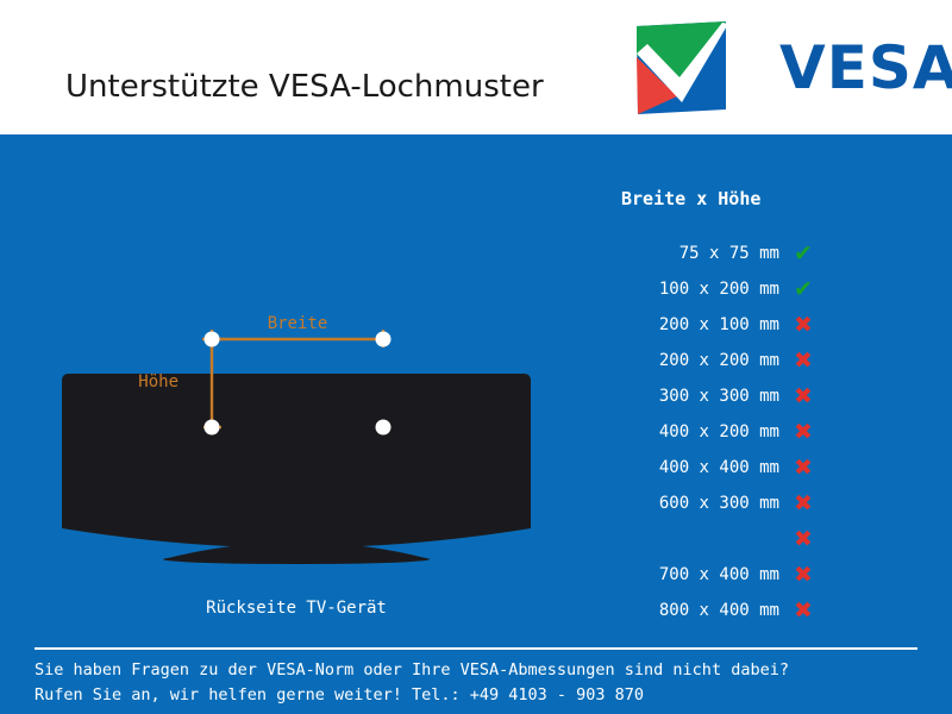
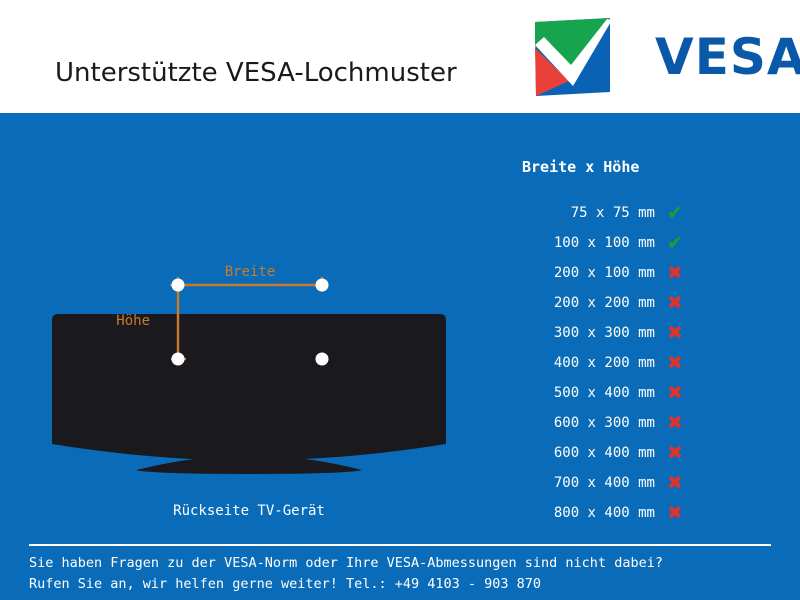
  Unterstützte VESA-Lochmuster
  VESA
  Breite
  Höhe
  Rückseite TV-Gerät
  Breite x Höhe
  75 x 75 mm
  ✔
- 100 x 200 mm
+ 100 x 100 mm
  ✔
  200 x 100 mm
  ✖
  200 x 200 mm
  ✖
  300 x 300 mm
  ✖
  400 x 200 mm
  ✖
- 400 x 400 mm
+ 500 x 400 mm
  ✖
  600 x 300 mm
  ✖
+ 600 x 400 mm
  ✖
  700 x 400 mm
  ✖
  800 x 400 mm
  ✖
  Sie haben Fragen zu der VESA-Norm oder Ihre VESA-Abmessungen sind nicht dabei?
  Rufen Sie an, wir helfen gerne weiter! Tel.: +49 4103 - 903 870
